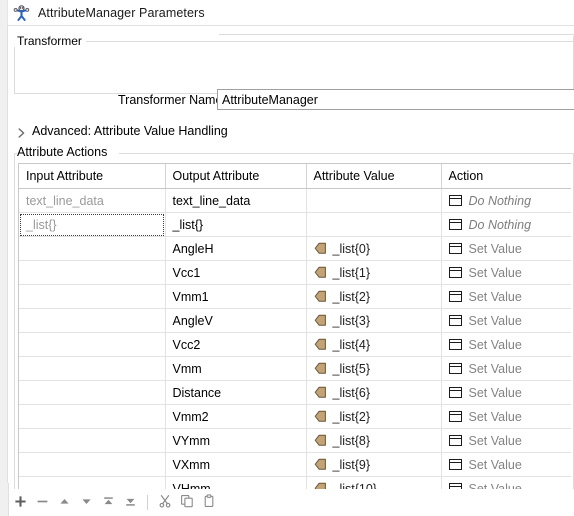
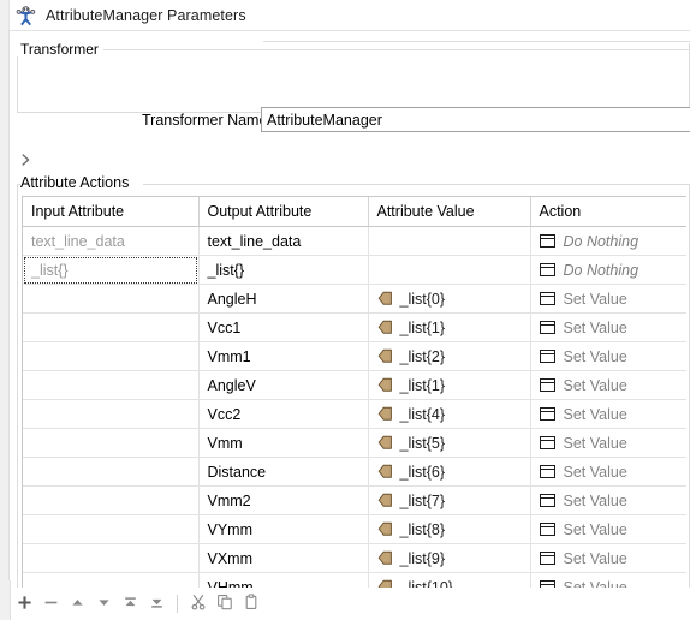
  AttributeManager Parameters
  Transformer
  Transformer Nam
  AttributeManager
- Advanced: Attribute Value Handling
  Attribute Actions
  Input Attribute	Output Attribute	Attribute Value	Action
  text_line_data	text_line_data		Do Nothing
  _list{}	_list{}		Do Nothing
  	AngleH	_list{0}	Set Value
  	Vcc1	_list{1}	Set Value
  	Vmm1	_list{2}	Set Value
- 	AngleV	_list{3}	Set Value
+ 	AngleV	_list{1}	Set Value
  	Vcc2	_list{4}	Set Value
  	Vmm	_list{5}	Set Value
  	Distance	_list{6}	Set Value
- 	Vmm2	_list{2}	Set Value
+ 	Vmm2	_list{7}	Set Value
  	VYmm	_list{8}	Set Value
  	VXmm	_list{9}	Set Value
